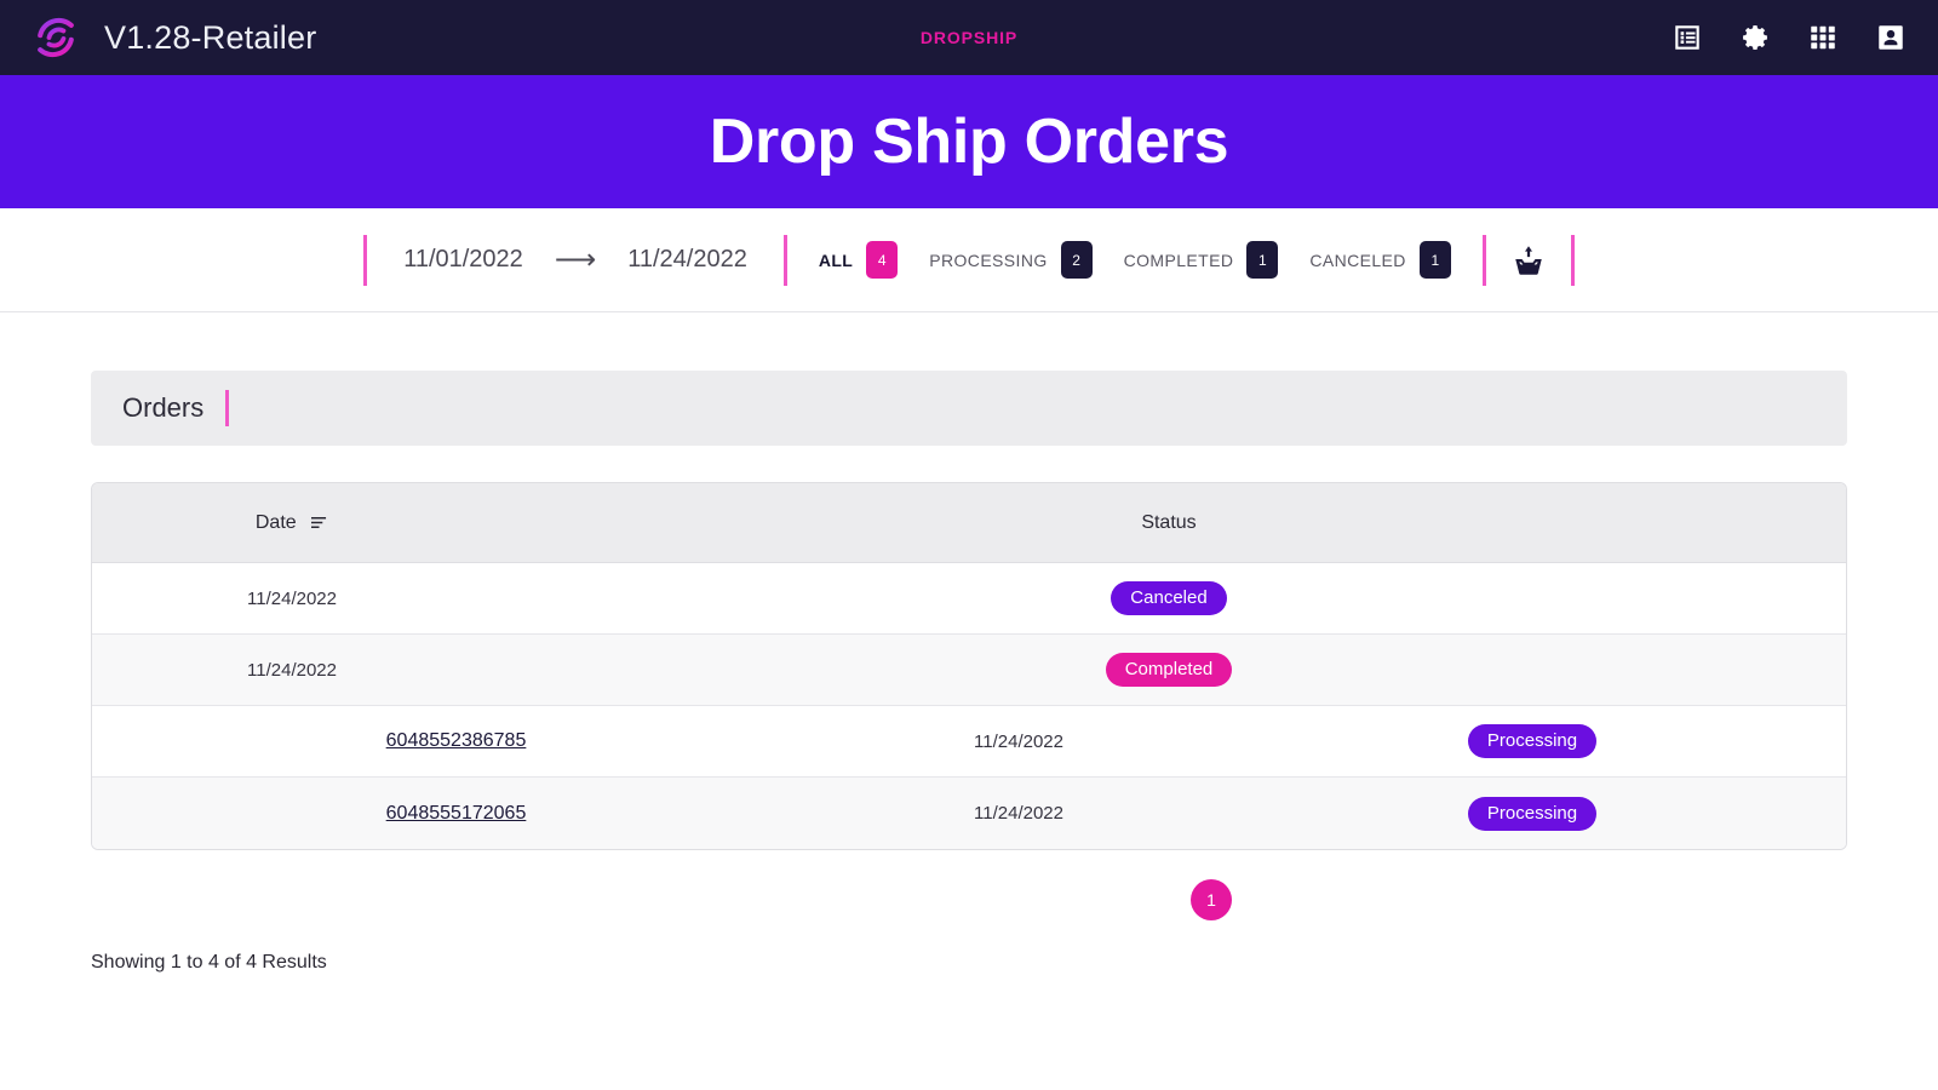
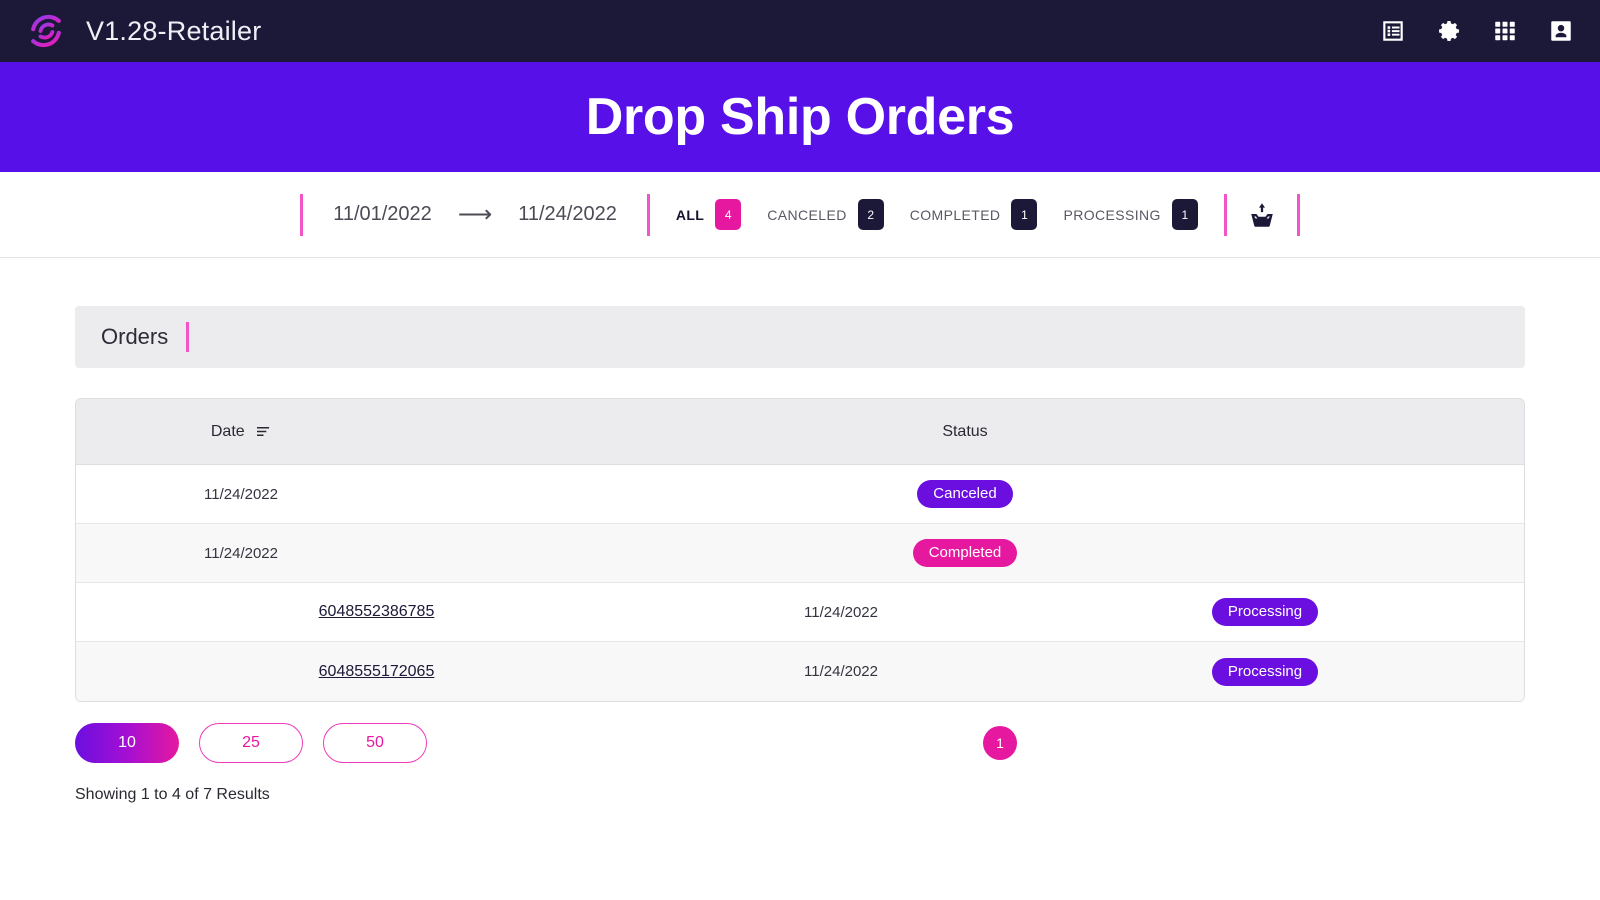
  V1.28-Retailer
- DROPSHIP
  Drop Ship Orders
  11/01/2022
  ⟶
  11/24/2022
  ALL
  4
- PROCESSING
+ CANCELED
  2
  COMPLETED
  1
- CANCELED
+ PROCESSING
  1
  Orders
  Date
  Status
  11/24/2022
  Canceled
  11/24/2022
  Completed
  6048552386785
  11/24/2022
  Processing
  6048555172065
  11/24/2022
  Processing
+ 10
+ 25
+ 50
  1
- Showing 1 to 4 of 4 Results
+ Showing 1 to 4 of 7 Results
